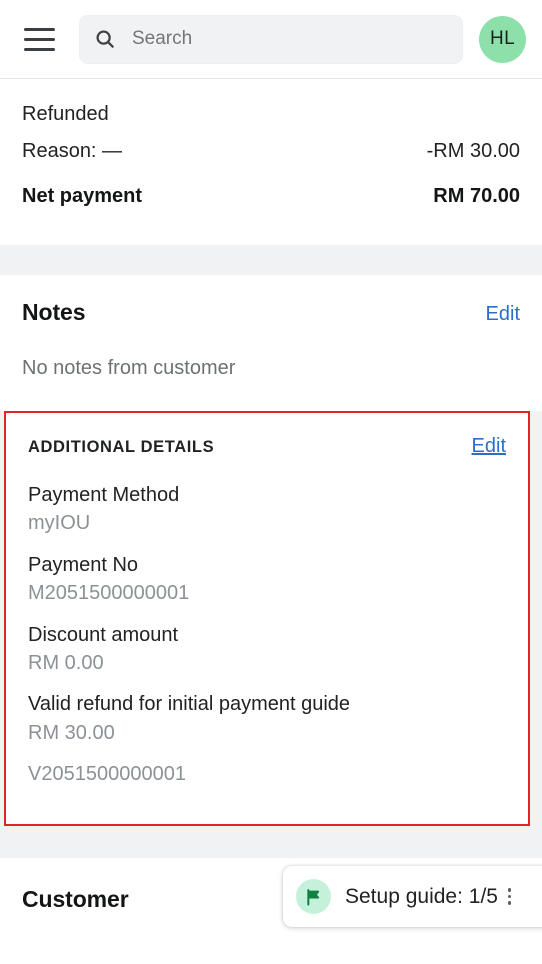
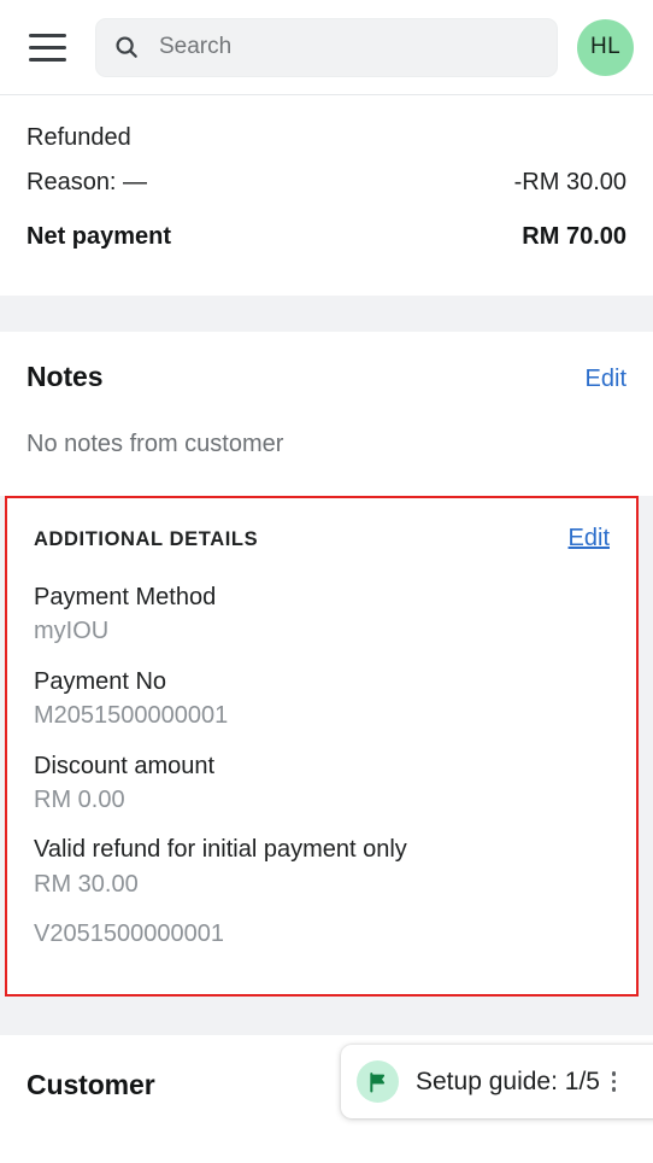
  Search
  HL
  Refunded
  Reason: —
  -RM 30.00
  Net payment
  RM 70.00
  Notes
  Edit
  No notes from customer
  ADDITIONAL DETAILS
  Edit
  Payment Method
  myIOU
  Payment No
  M2051500000001
  Discount amount
  RM 0.00
- Valid refund for initial payment guide
+ Valid refund for initial payment only
  RM 30.00
  V2051500000001
  Customer
  Setup guide: 1/5
